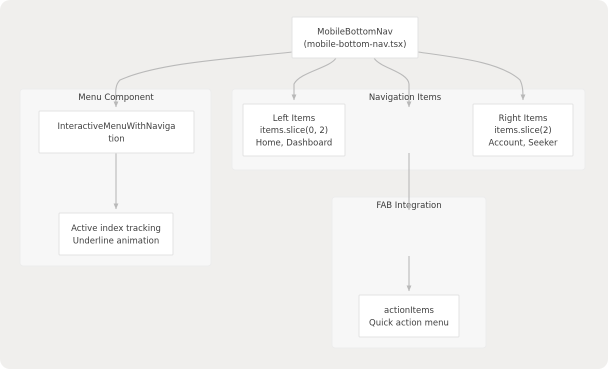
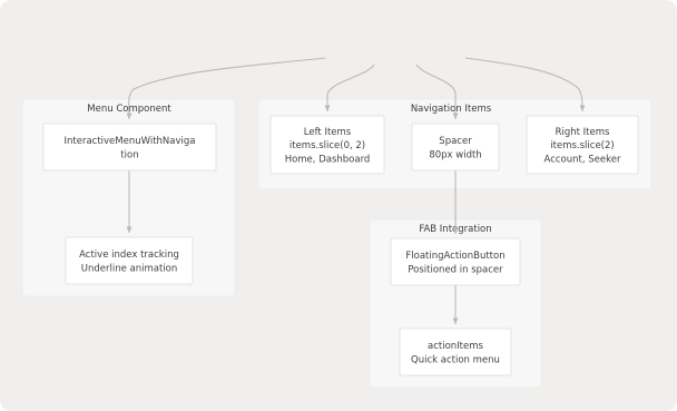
  Menu Component
  Navigation Items
  FAB Intgration
- MobileBottomNav
- (mobile-bottom-nav.tsx)
  InteractiveMenuWithNaviga
  tion
  Active index tracking
  Underline animation
  Left Items
  items.slice(0, 2)
  Home, Dashboard
+ Spacer
+ 80px width
  Right Items
  items.slice(2)
  Account, Seeker
+ FloatingActionButton
+ Positioned in spacer
  actionItems
  Quick action menu
